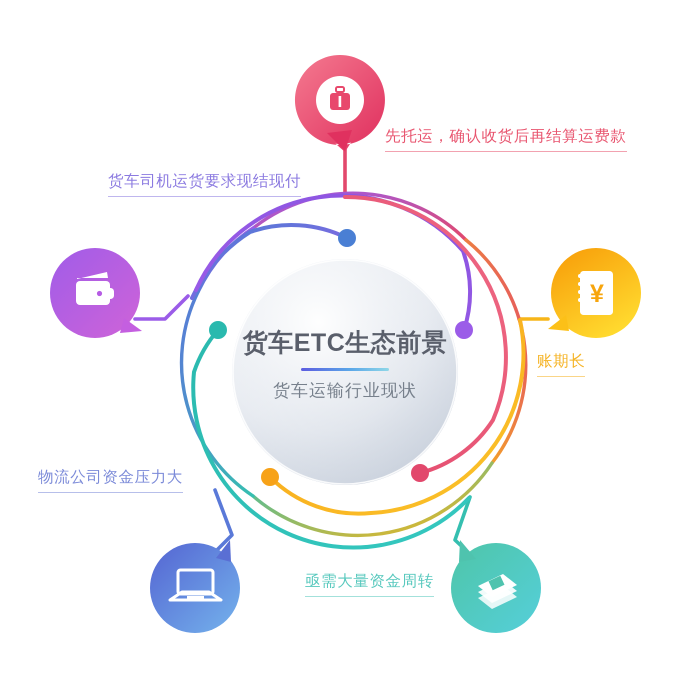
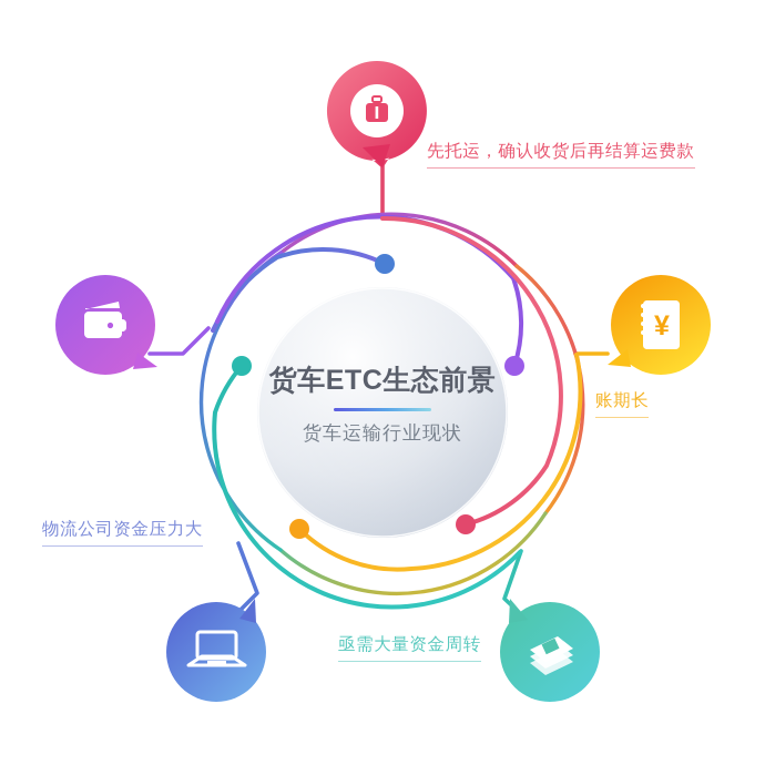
  ¥
  货车ETC生态前景
  货车运输行业现状
  先托运，确认收货后再结算运费款
- 货车司机运货要求现结现付
  账期长
  物流公司资金压力大
  亟需大量资金周转
